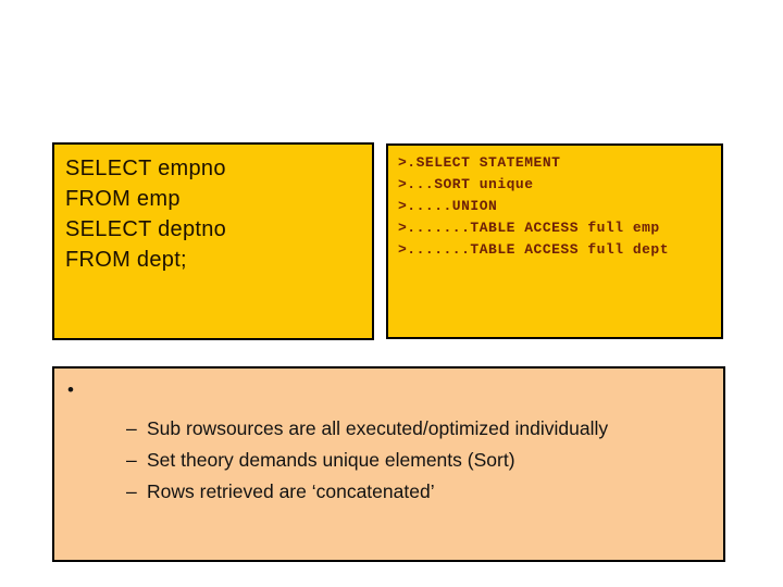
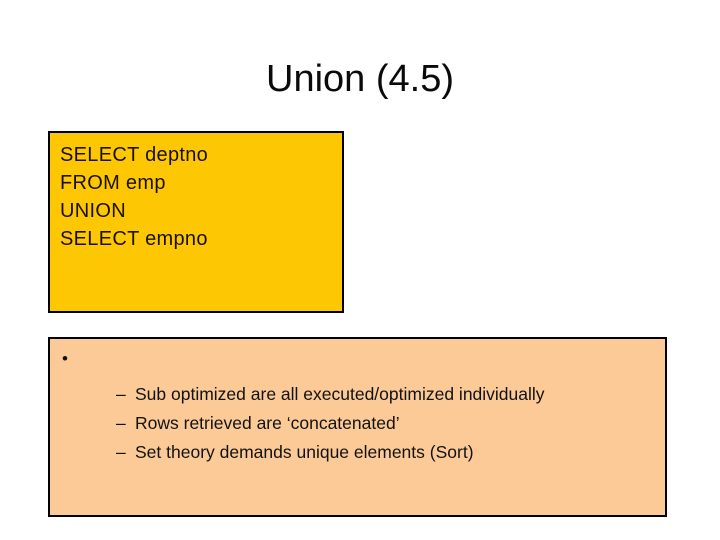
+ Union (4.5)
- SELECT empno
+ SELECT deptno
  FROM emp
+ UNION
- SELECT deptno
+ SELECT empno
- FROM dept;
- >.SELECT STATEMENT
- >...SORT unique
- >.....UNION
- >.......TABLE ACCESS full emp
- >.......TABLE ACCESS full dept
  •
  –
- Sub rowsources are all executed/optimized individually
+ Sub optimized are all executed/optimized individually
  –
- Set theory demands unique elements (Sort)
+ Rows retrieved are ‘concatenated’
  –
- Rows retrieved are ‘concatenated’
+ Set theory demands unique elements (Sort)
